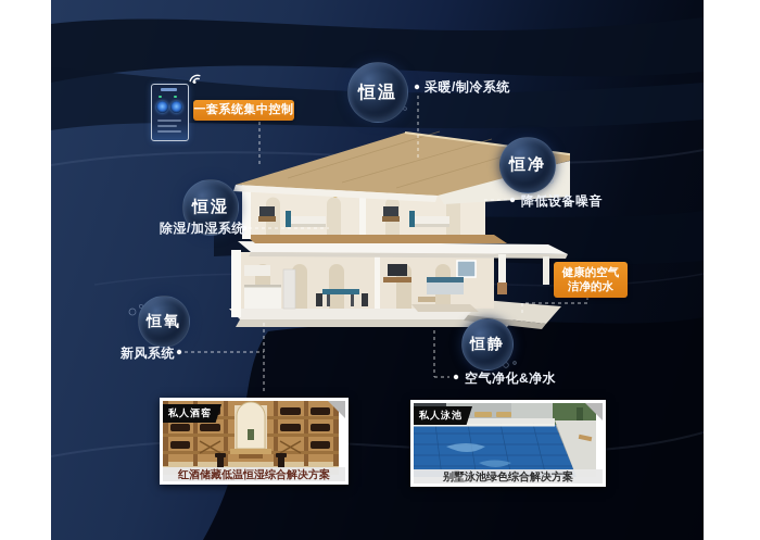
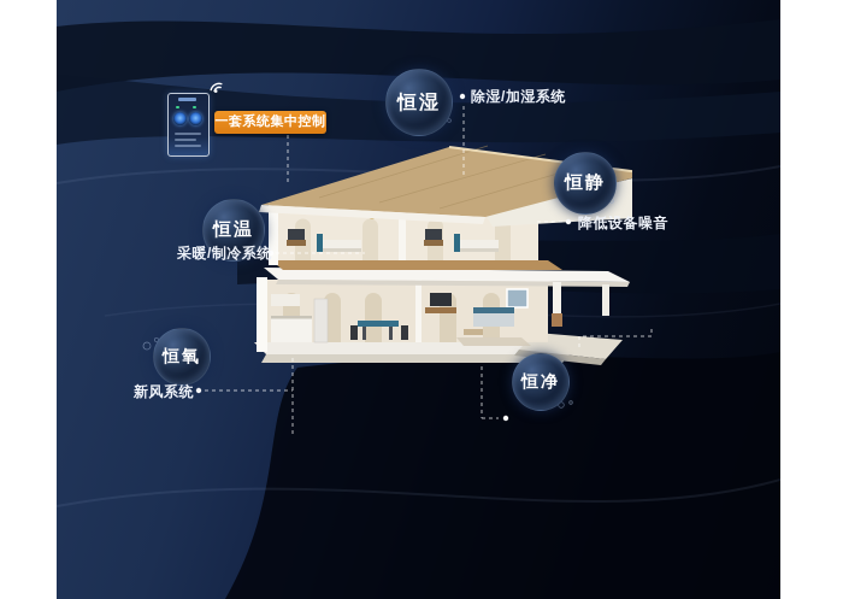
  一套系统集中控制
- 恒温
+ 恒湿
- 恒净
+ 恒静
- 恒湿
+ 恒温
  恒氧
- 恒静
+ 恒净
- 采暖/制冷系统
+ 除湿/加湿系统
  降低设备噪音
- 除湿/加湿系统
+ 采暖/制冷系统
  新风系统
- 空气净化&净水
- 健康的空气
- 洁净的水
- 私人酒窖
- 红酒储藏低温恒湿综合解决方案
- 私人泳池
- 别墅泳池绿色综合解决方案
